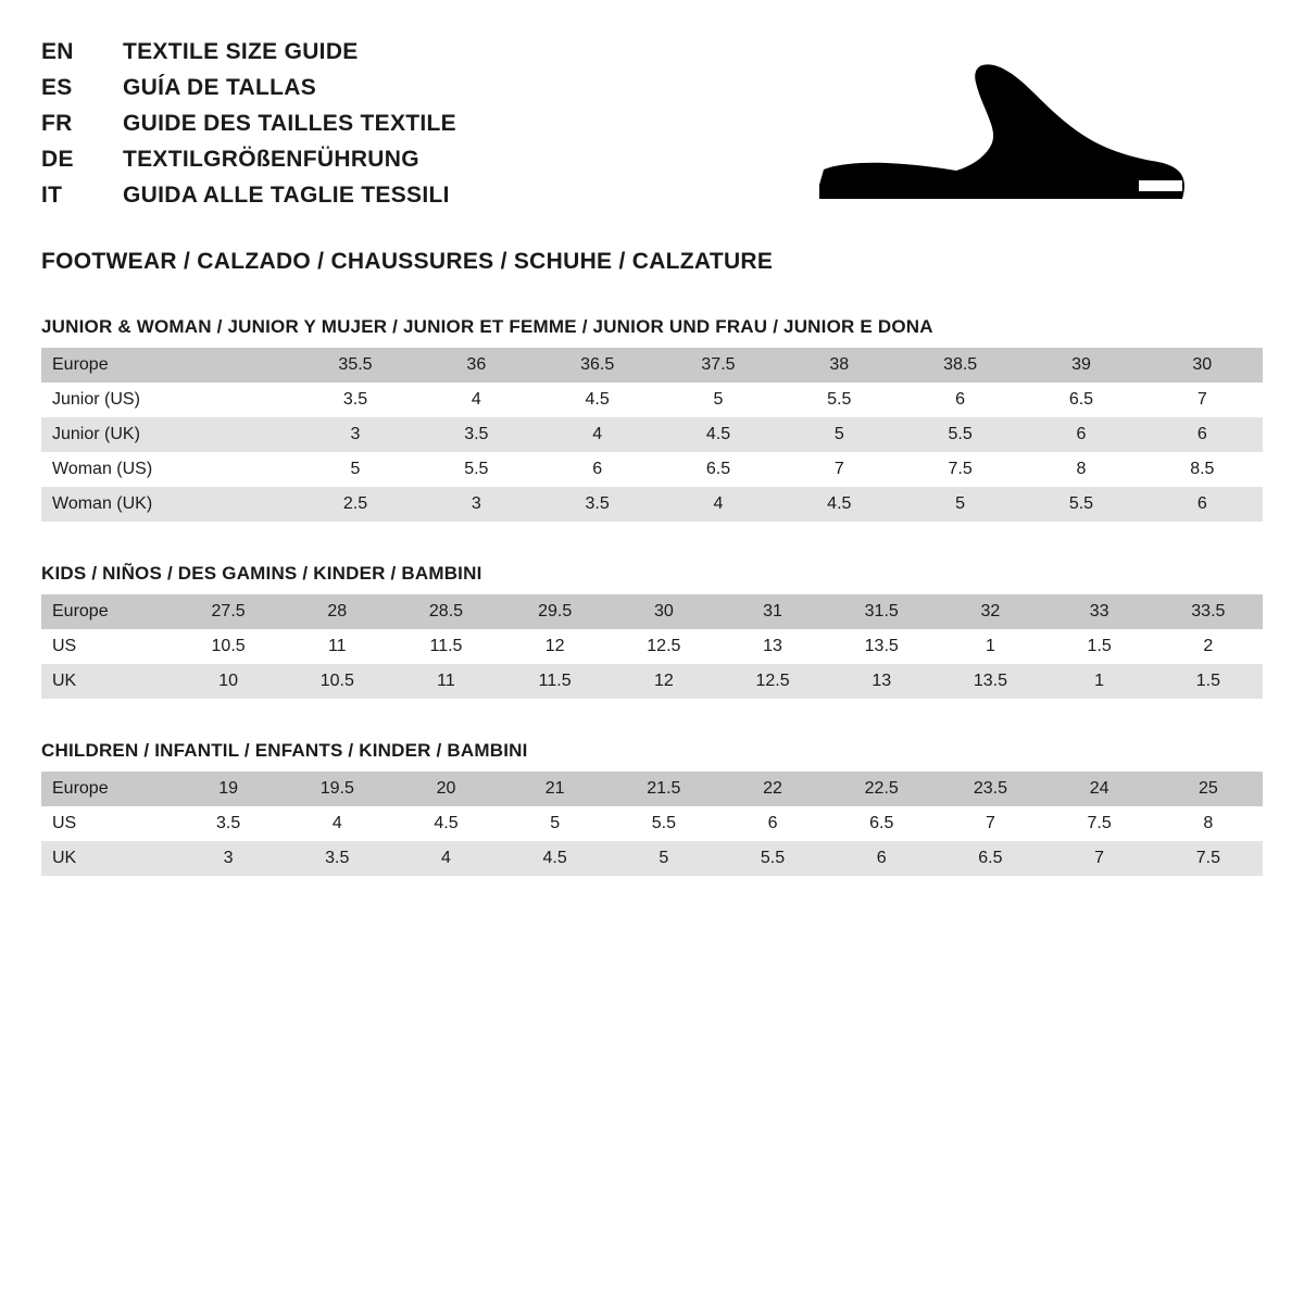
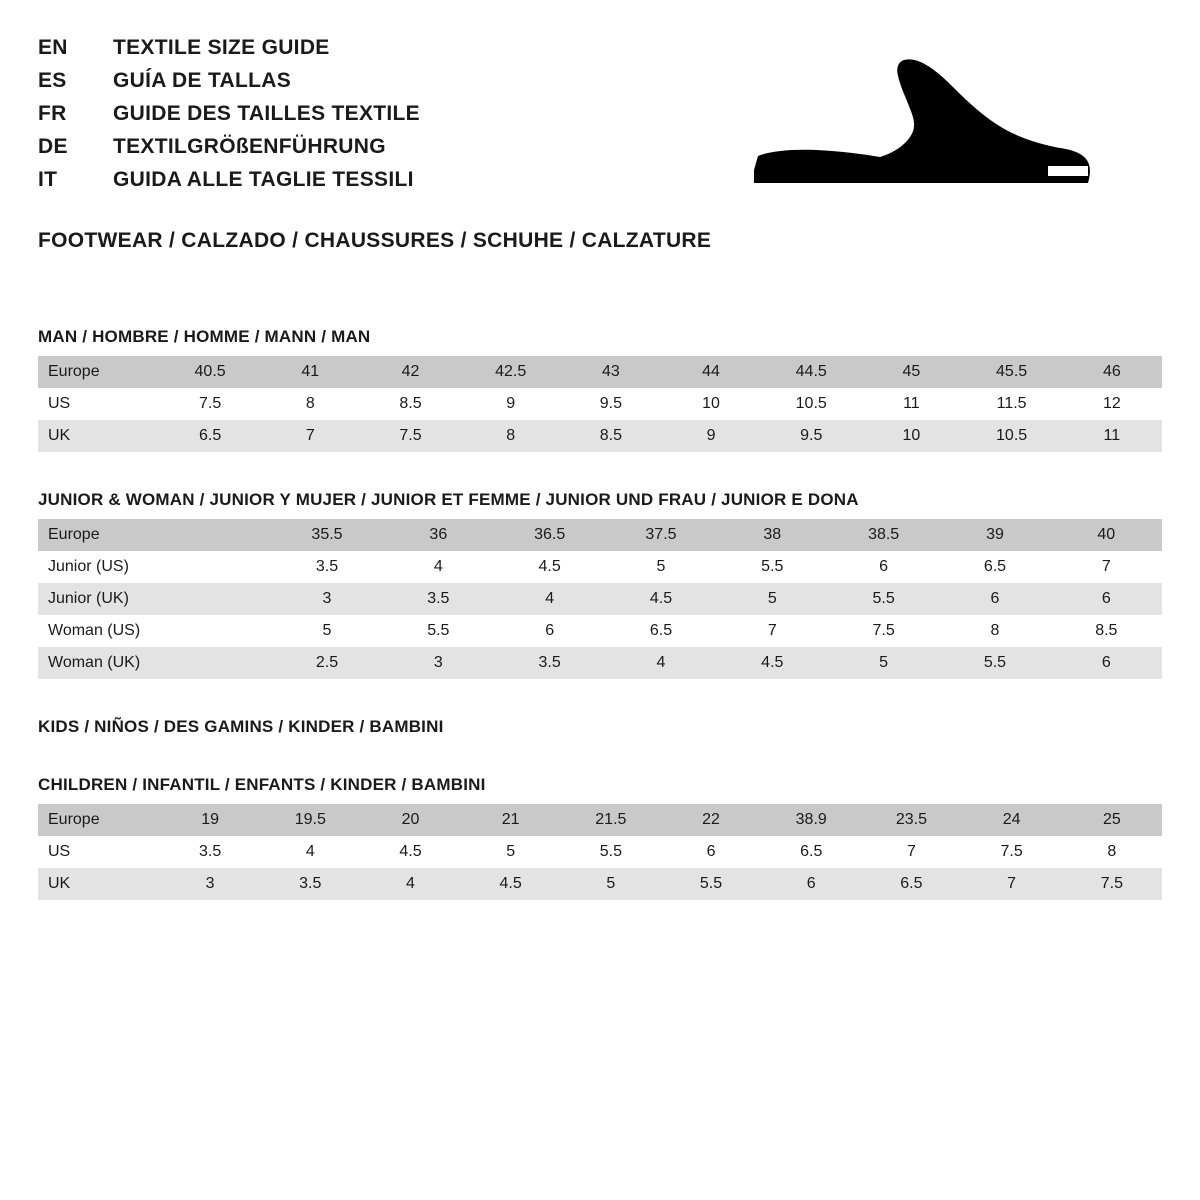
  EN
  TEXTILE SIZE GUIDE
  ES
  GUÍA DE TALLAS
  FR
  GUIDE DES TAILLES TEXTILE
  DE
  TEXTILGRÖßENFÜHRUNG
  IT
  GUIDA ALLE TAGLIE TESSILI
  FOOTWEAR / CALZADO / CHAUSSURES / SCHUHE / CALZATURE
+ MAN / HOMBRE / HOMME / MANN / MAN
+ Europe	40.5	41	42	42.5	43	44	44.5	45	45.5	46
+ US	7.5	8	8.5	9	9.5	10	10.5	11	11.5	12
+ UK	6.5	7	7.5	8	8.5	9	9.5	10	10.5	11
  JUNIOR & WOMAN / JUNIOR Y MUJER / JUNIOR ET FEMME / JUNIOR UND FRAU / JUNIOR E DONA
- Europe		35.5	36	36.5	37.5	38	38.5	39	30
+ Europe		35.5	36	36.5	37.5	38	38.5	39	40
  Junior (US)		3.5	4	4.5	5	5.5	6	6.5	7
  Junior (UK)		3	3.5	4	4.5	5	5.5	6	6
  Woman (US)		5	5.5	6	6.5	7	7.5	8	8.5
  Woman (UK)		2.5	3	3.5	4	4.5	5	5.5	6
  KIDS / NIÑOS / DES GAMINS / KINDER / BAMBINI
- Europe	27.5	28	28.5	29.5	30	31	31.5	32	33	33.5
- US	10.5	11	11.5	12	12.5	13	13.5	1	1.5	2
- UK	10	10.5	11	11.5	12	12.5	13	13.5	1	1.5
  CHILDREN / INFANTIL / ENFANTS / KINDER / BAMBINI
- Europe	19	19.5	20	21	21.5	22	22.5	23.5	24	25
+ Europe	19	19.5	20	21	21.5	22	38.9	23.5	24	25
  US	3.5	4	4.5	5	5.5	6	6.5	7	7.5	8
  UK	3	3.5	4	4.5	5	5.5	6	6.5	7	7.5
